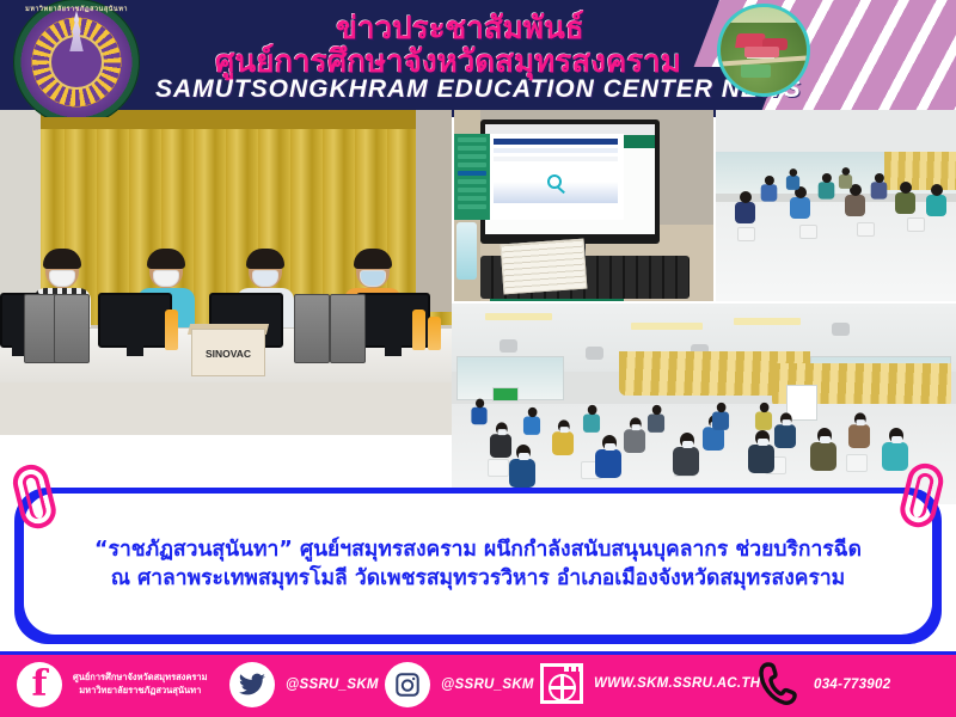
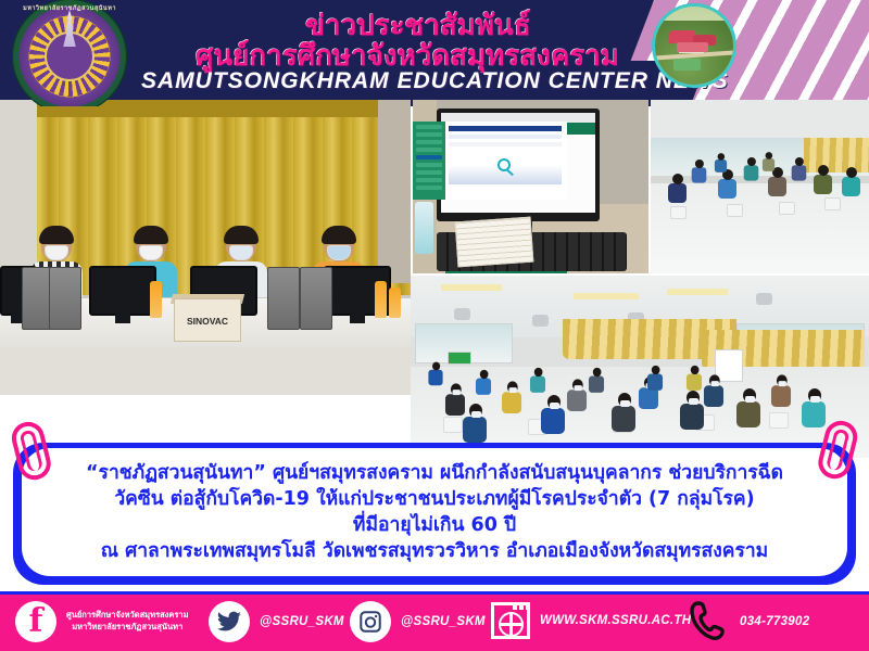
  ข่าวประชาสัมพันธ์
  ศูนย์การศึกษาจังหวัดสมุทรสงคราม
  SAMUTSONGKHRAM EDUCATION CENTER
  SINOVAC
  “ราชภัฏสวนสุนันทา” ศูนย์ฯสมุทรสงคราม ผนึกกำลังสนับสนุนบุคลากร ช่วยบริการฉีด
+ วัคซีน ต่อสู้กับโควิด-19 ให้แก่ประชาชนประเภทผู้มีโรคประจำตัว (7 กลุ่มโรค)
+ ที่มีอายุไม่เกิน 60 ปี
  ณ ศาลาพระเทพสมุทรโมลี วัดเพชรสมุทรวรวิหาร อำเภอเมืองจังหวัดสมุทรสงคราม
  f
  ศูนย์การศึกษาจังหวัดสมุทรสงคราม
  มหาวิทยาลัยราชภัฏสวนสุนันทา
  @SSRU_SKM
  @SSRU_SKM
  WWW.SKM.SSRU.AC.TH
  034-773902
